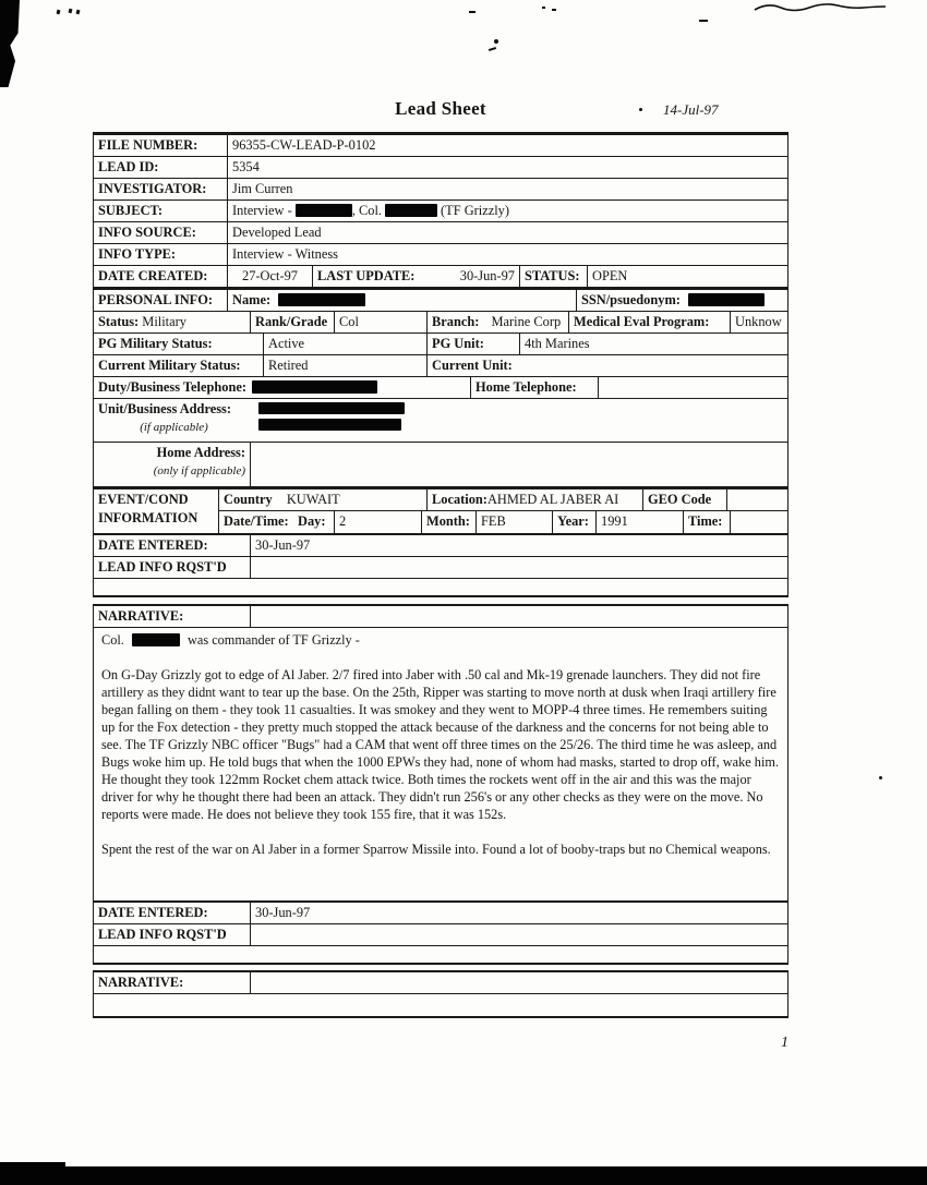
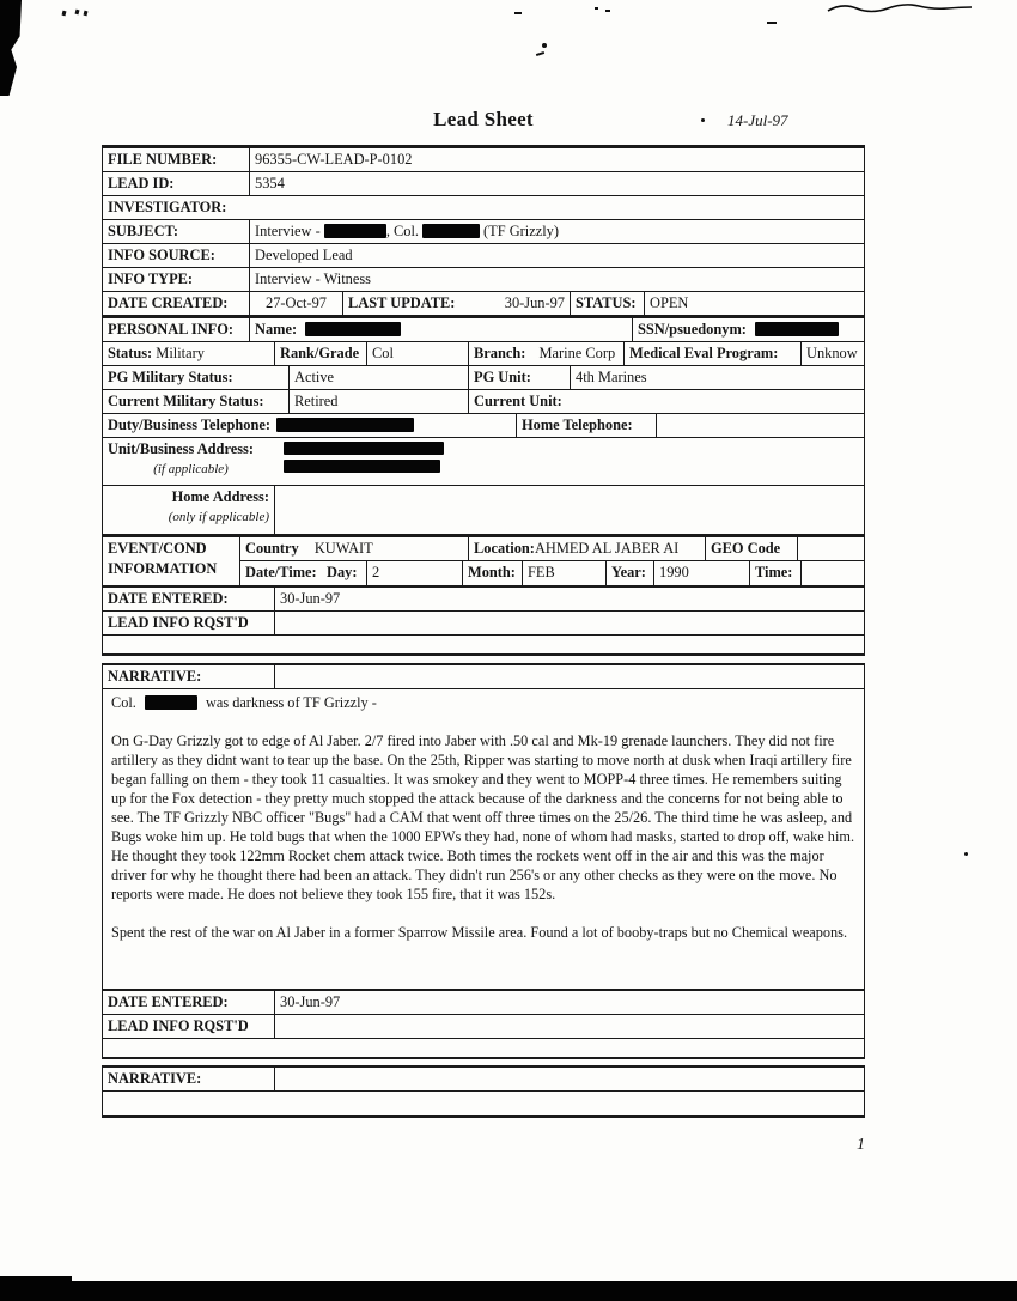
  Lead Sheet
  14-Jul-97
  FILE NUMBER:
  96355-CW-LEAD-P-0102
  LEAD ID:
  5354
  INVESTIGATOR:
- Jim Curren
  SUBJECT:
  Interview - , Col. (TF Grizzly)
  INFO SOURCE:
  Developed Lead
  INFO TYPE:
  Interview - Witness
  DATE CREATED:
  27-Oct-97
  LAST UPDATE:
  30-Jun-97
  STATUS:
  OPEN
  PERSONAL INFO:
  Name:
  SSN/psuedonym:
  Status: Military
  Rank/Grade
  Col
  Branch: Marine Corp
  Medical Eval Program:
  Unknow
  PG Military Status:
  Active
  PG Unit:
  4th Marines
  Current Military Status:
  Retired
  Current Unit:
  Duty/Business Telephone:
  Home Telephone:
  Unit/Business Address:
  (if applicable)
  Home Address:
  (only if applicable)
  EVENT/COND
  INFORMATION
  Country KUWAIT
  Location:AHMED AL JABER AI
  GEO Code
  Date/Time:
  Day:
  2
  Month:
  FEB
  Year:
- 1991
+ 1990
  Time:
  DATE ENTERED:
  30-Jun-97
  LEAD INFO RQST'D
  NARRATIVE:
- Col. was commander of TF Grizzly -
+ Col. was darkness of TF Grizzly -
  On G-Day Grizzly got to edge of Al Jaber. 2/7 fired into Jaber with .50 cal and Mk-19 grenade launchers. They did not fire artillery as they didnt want to tear up the base. On the 25th, Ripper was starting to move north at dusk when Iraqi artillery fire began falling on them - they took 11 casualties. It was smokey and they went to MOPP-4 three times. He remembers suiting up for the Fox detection - they pretty much stopped the attack because of the darkness and the concerns for not being able to see. The TF Grizzly NBC officer "Bugs" had a CAM that went off three times on the 25/26. The third time he was asleep, and Bugs woke him up. He told bugs that when the 1000 EPWs they had, none of whom had masks, started to drop off, wake him. He thought they took 122mm Rocket chem attack twice. Both times the rockets went off in the air and this was the major driver for why he thought there had been an attack. They didn't run 256's or any other checks as they were on the move. No reports were made. He does not believe they took 155 fire, that it was 152s.
- Spent the rest of the war on Al Jaber in a former Sparrow Missile into. Found a lot of booby-traps but no Chemical weapons.
+ Spent the rest of the war on Al Jaber in a former Sparrow Missile area. Found a lot of booby-traps but no Chemical weapons.
  DATE ENTERED:
  30-Jun-97
  LEAD INFO RQST'D
  NARRATIVE:
  1
